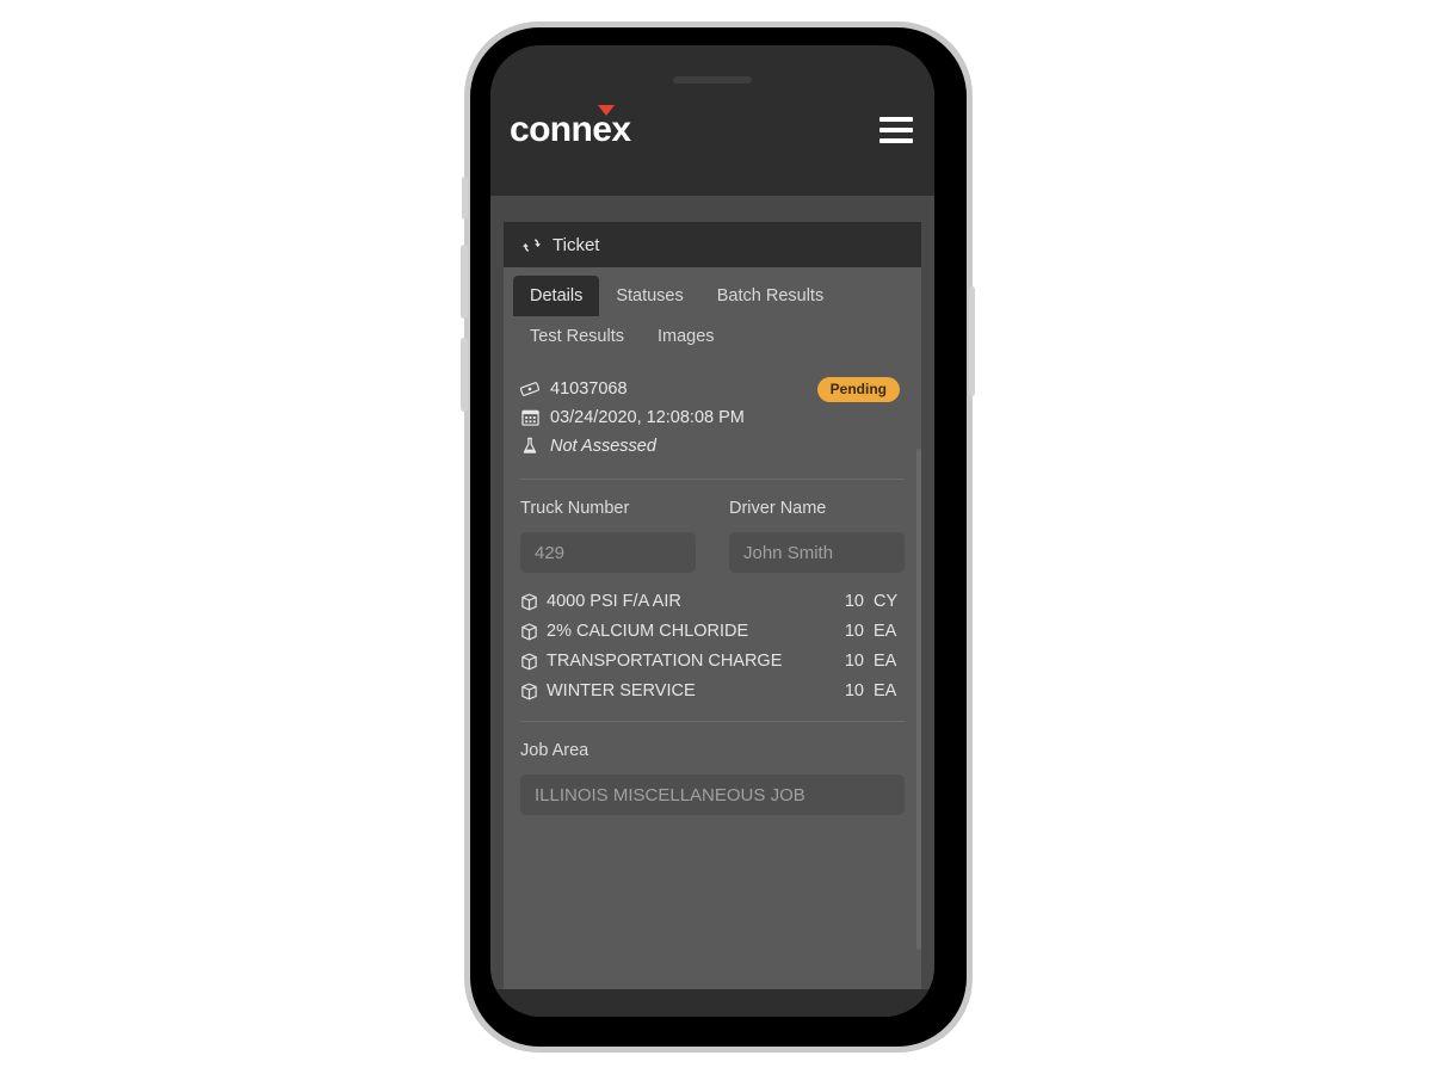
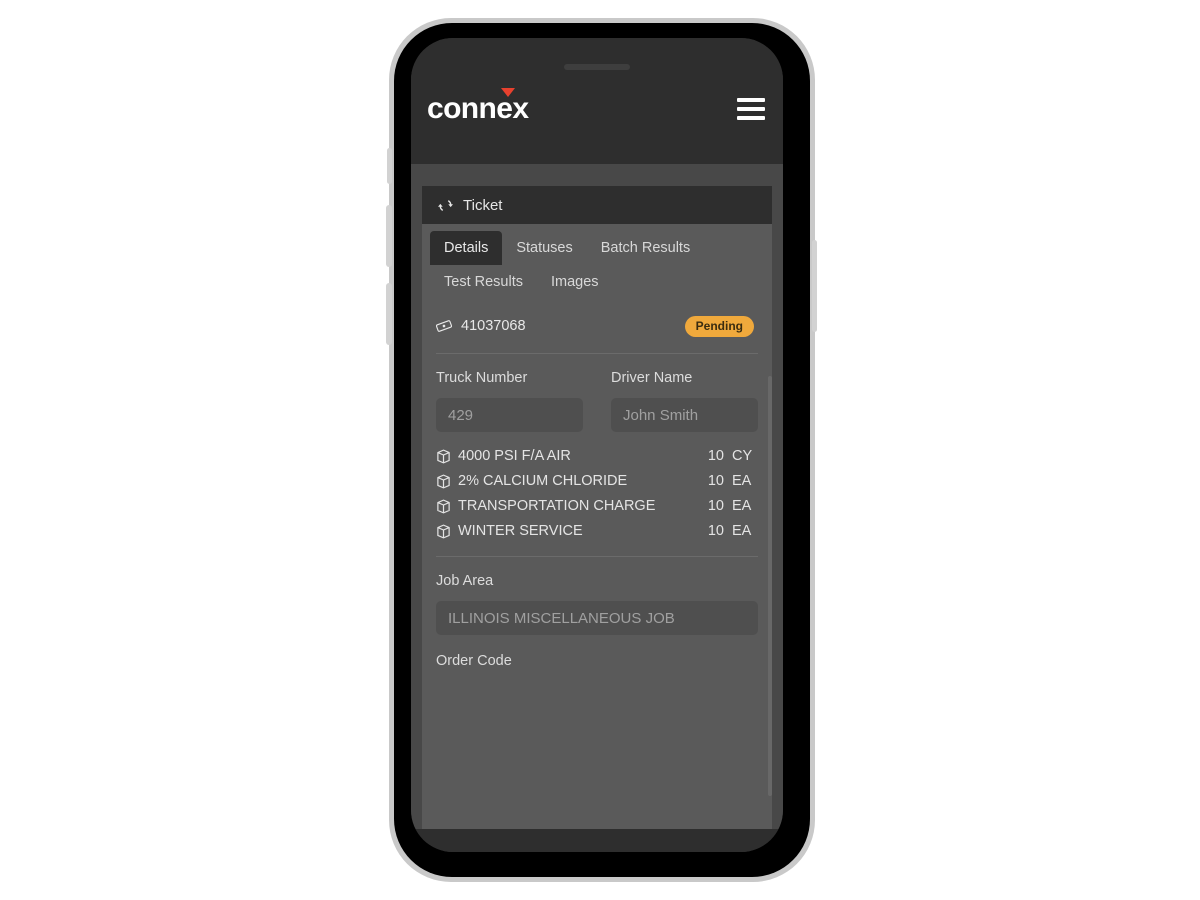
  connex
  Ticket
  Details
  Statuses
  Batch Results
  Test Results
  Images
  41037068
- 03/24/2020, 12:08:08 PM
- Not Assessed
  Pending
  Truck Number
  429
  Driver Name
  John Smith
  4000 PSI F/A AIR
  10
  CY
  2% CALCIUM CHLORIDE
  10
  EA
  TRANSPORTATION CHARGE
  10
  EA
  WINTER SERVICE
  10
  EA
  Job Area
  ILLINOIS MISCELLANEOUS JOB
+ Order Code
